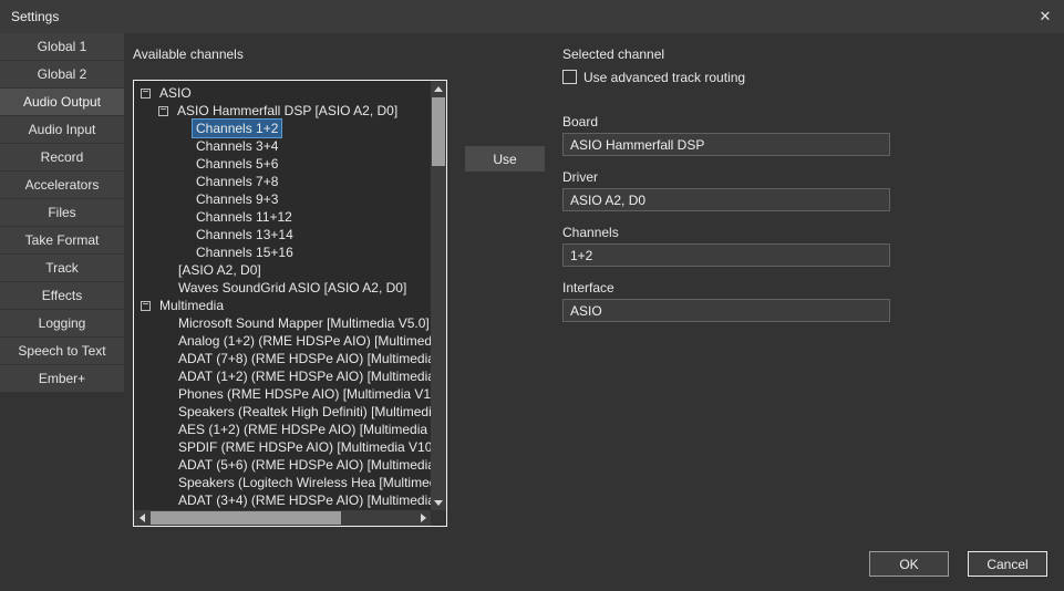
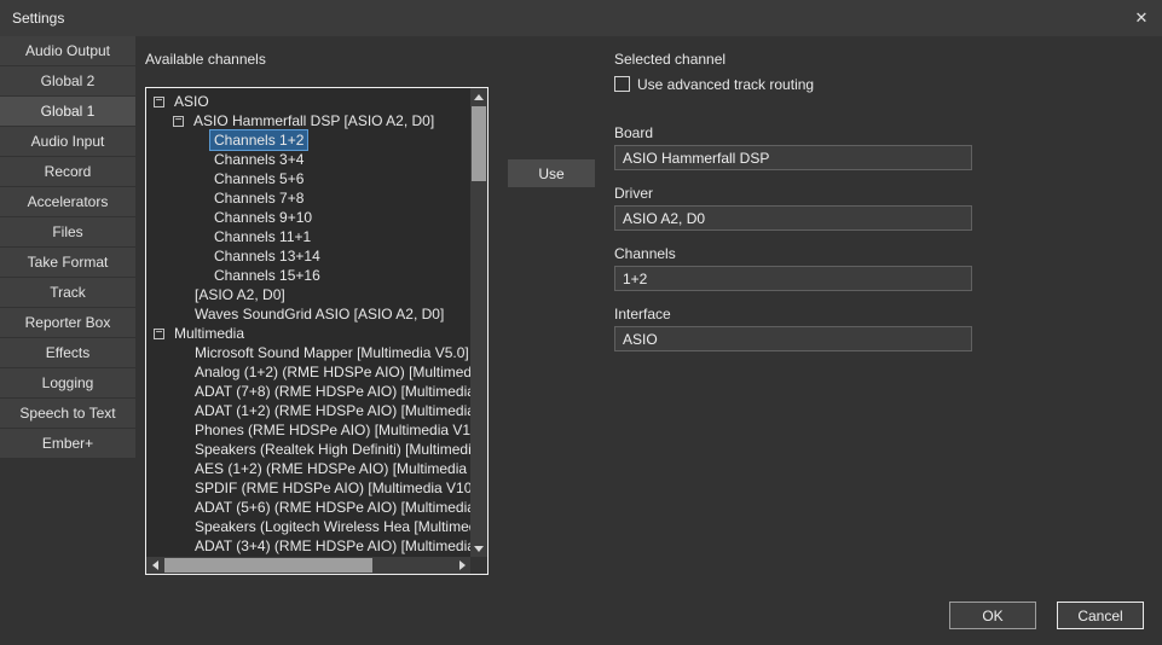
  Settings
  ✕
- Global 1
+ Audio Output
  Global 2
- Audio Output
+ Global 1
  Audio Input
  Record
  Accelerators
  Files
  Take Format
  Track
+ Reporter Box
  Effects
  Logging
  Speech to Text
  Ember+
  Available channels
  −
  ASIO
  −
  ASIO Hammerfall DSP [ASIO A2, D0]
  Channels 1+2
  Channels 3+4
  Channels 5+6
  Channels 7+8
- Channels 9+3
+ Channels 9+10
- Channels 11+12
+ Channels 11+1
  Channels 13+14
  Channels 15+16
  [ASIO A2, D0]
  Waves SoundGrid ASIO [ASIO A2, D0]
  −
  Multimedia
  Microsoft Sound Mapper [Multimedia V5.0]
  Analog (1+2) (RME HDSPe AIO) [Multimed
  ADAT (7+8) (RME HDSPe AIO) [Multimedi
  ADAT (1+2) (RME HDSPe AIO) [Multimedi
  Phones (RME HDSPe AIO) [Multimedia V1
  Speakers (Realtek High Definiti) [Multimed
  AES (1+2) (RME HDSPe AIO) [Multimedia
  SPDIF (RME HDSPe AIO) [Multimedia V10
  ADAT (5+6) (RME HDSPe AIO) [Multimedi
  Speakers (Logitech Wireless Hea [Multime
  ADAT (3+4) (RME HDSPe AIO) [Multimedi
  Use
  Selected channel
  Use advanced track routing
  Board
  ASIO Hammerfall DSP
  Driver
  ASIO A2, D0
  Channels
  1+2
  Interface
  ASIO
  OK
  Cancel
